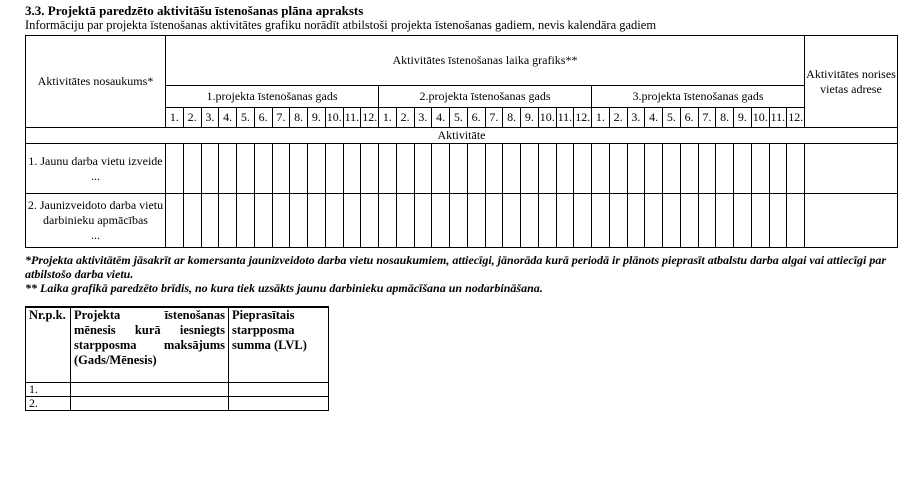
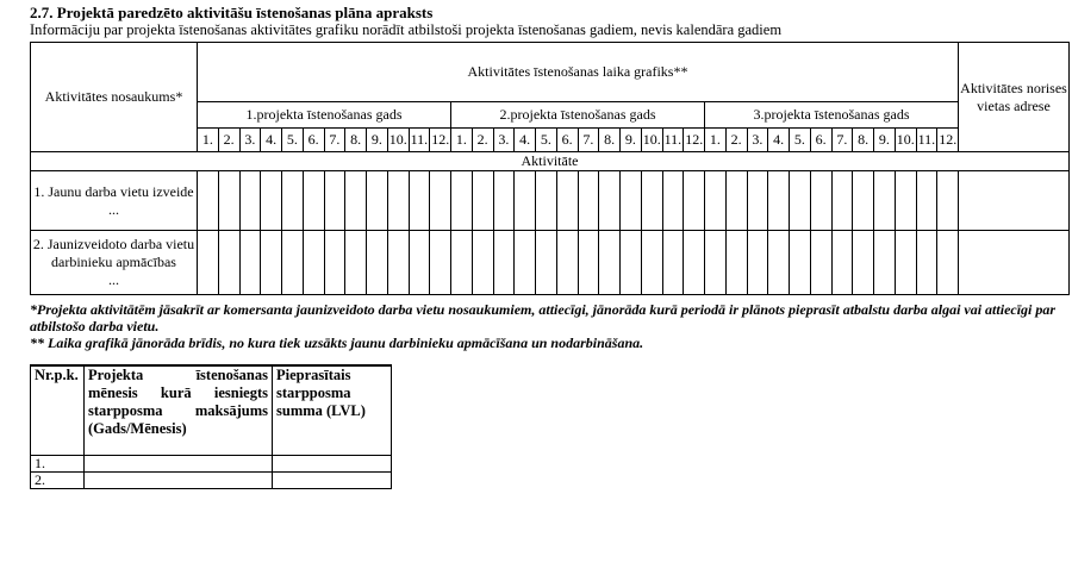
- 3.3. Projektā paredzēto aktivitāšu īstenošanas plāna apraksts
+ 2.7. Projektā paredzēto aktivitāšu īstenošanas plāna apraksts
  Informāciju par projekta īstenošanas aktivitātes grafiku norādīt atbilstoši projekta īstenošanas gadiem, nevis kalendāra gadiem
  Aktivitātes nosaukums*	Aktivitātes īstenošanas laika grafiks**	Aktivitātes norises vietas adrese
  1.projekta īstenošanas gads	2.projekta īstenošanas gads	3.projekta īstenošanas gads
  1.	2.	3.	4.	5.	6.	7.	8.	9.	10.	11.	12.	1.	2.	3.	4.	5.	6.	7.	8.	9.	10.	11.	12.	1.	2.	3.	4.	5.	6.	7.	8.	9.	10.	11.	12.
  Aktivitāte
  1. Jaunu darba vietu izveide ...
  2. Jaunizveidoto darba vietu darbinieku apmācības ...
  *Projekta aktivitātēm jāsakrīt ar komersanta jaunizveidoto darba vietu nosaukumiem, attiecīgi, jānorāda kurā periodā ir plānots pieprasīt atbalstu darba algai vai attiecīgi par atbilstošo darba vietu.
- ** Laika grafikā paredzēto brīdis, no kura tiek uzsākts jaunu darbinieku apmācīšana un nodarbināšana.
+ ** Laika grafikā jānorāda brīdis, no kura tiek uzsākts jaunu darbinieku apmācīšana un nodarbināšana.
  Nr.p.k.	Projekta īstenošanas mēnesis kurā iesniegts starpposma maksājums (Gads/Mēnesis)	Pieprasītais starpposma summa (LVL)
  1.
  2.
